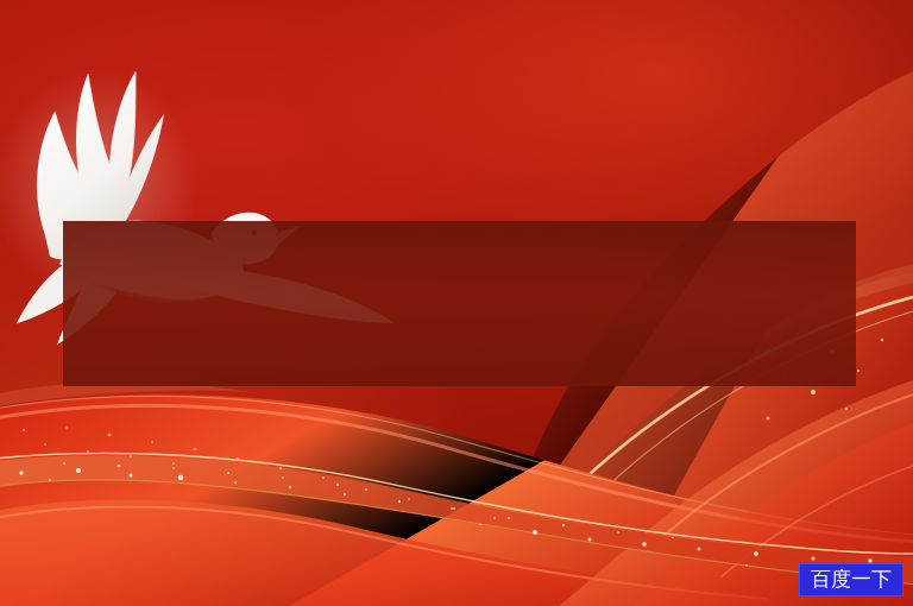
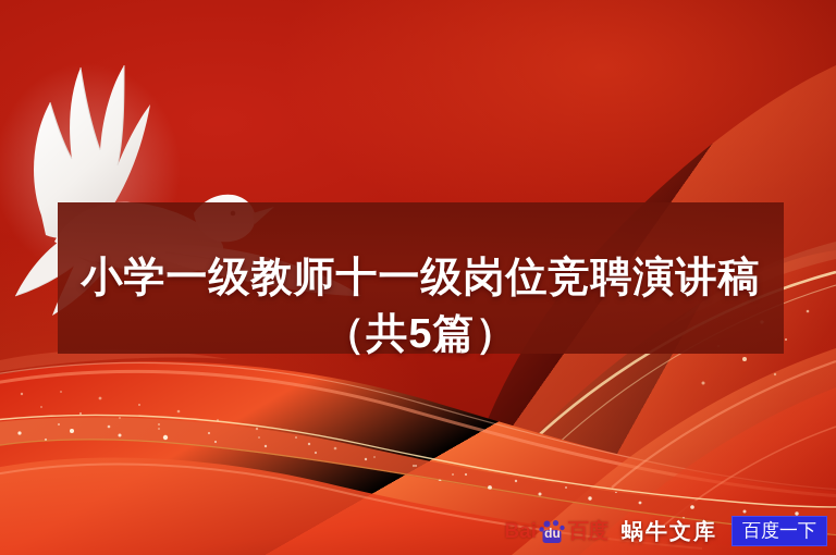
+ 小学一级教师十一级岗位竞聘演讲稿（共5篇）
+ Bai
+ du
+ 百度
+ 蜗牛文库
  百度一下
